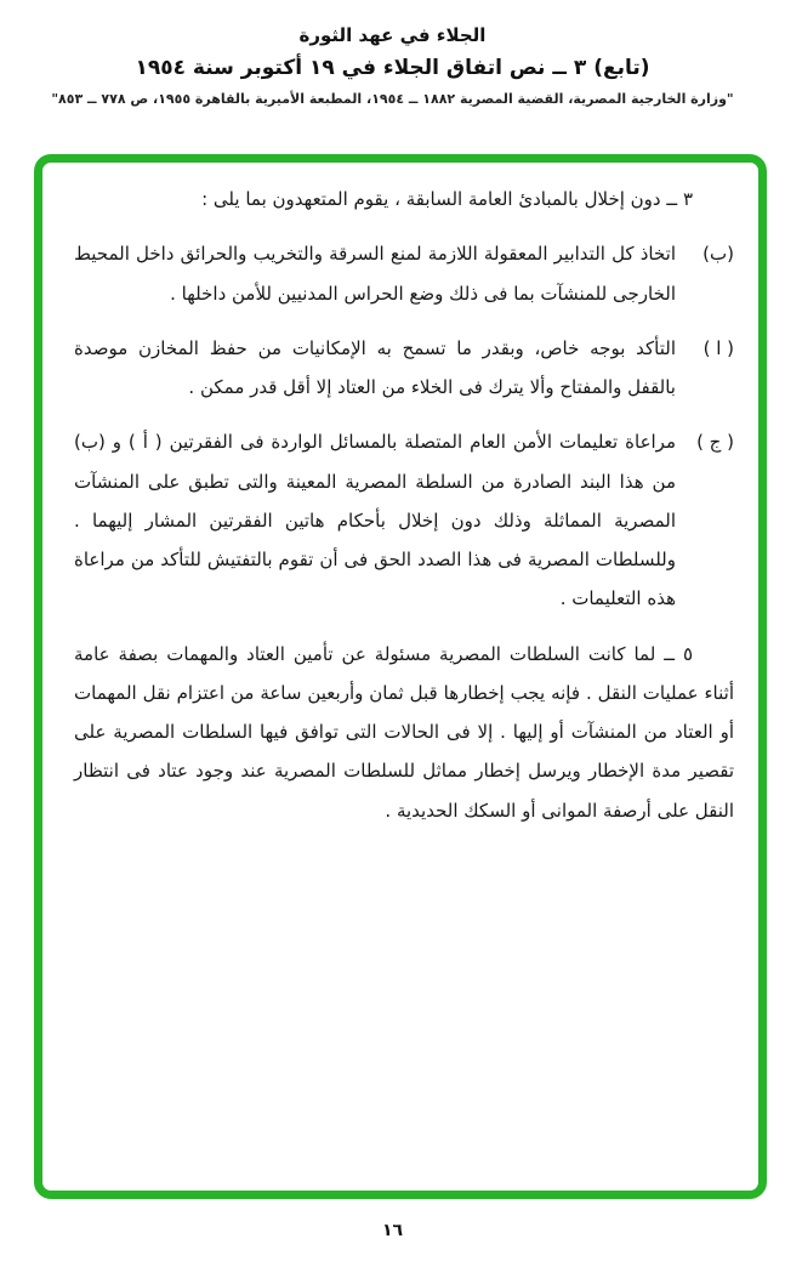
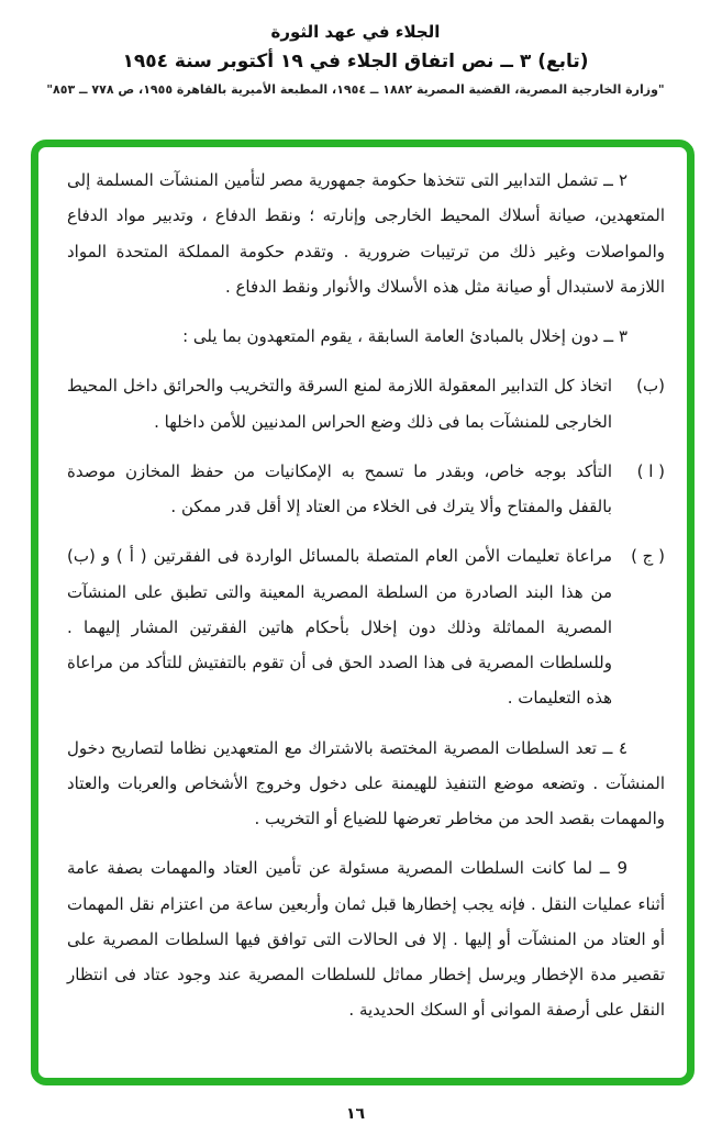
  الجلاء في عهد الثورة
  (تابع) ٣ ــ نص اتفاق الجلاء في ١٩ أكتوبر سنة ١٩٥٤
  "وزارة الخارجية المصرية، القضية المصرية ١٨٨٢ ــ ١٩٥٤، المطبعة الأميرية بالقاهرة ١٩٥٥، ص ٧٧٨ ــ ٨٥٣"
+ ٢ ــ تشمل التدابير التى تتخذها حكومة جمهورية مصر لتأمين المنشآت المسلمة إلى المتعهدين، صيانة أسلاك المحيط الخارجى وإنارته ؛ ونقط الدفاع ، وتدبير مواد الدفاع والمواصلات وغير ذلك من ترتيبات ضرورية . وتقدم حكومة المملكة المتحدة المواد اللازمة لاستبدال أو صيانة مثل هذه الأسلاك والأنوار ونقط الدفاع .
  ٣ ــ دون إخلال بالمبادئ العامة السابقة ، يقوم المتعهدون بما يلى :
  (ب)
  اتخاذ كل التدابير المعقولة اللازمة لمنع السرقة والتخريب والحرائق داخل المحيط الخارجى للمنشآت بما فى ذلك وضع الحراس المدنيين للأمن داخلها .
  ( ا )
  التأكد بوجه خاص، وبقدر ما تسمح به الإمكانيات من حفظ المخازن موصدة بالقفل والمفتاح وألا يترك فى الخلاء من العتاد إلا أقل قدر ممكن .
  ( ج )
  مراعاة تعليمات الأمن العام المتصلة بالمسائل الواردة فى الفقرتين ( أ ) و (ب) من هذا البند الصادرة من السلطة المصرية المعينة والتى تطبق على المنشآت المصرية المماثلة وذلك دون إخلال بأحكام هاتين الفقرتين المشار إليهما . وللسلطات المصرية فى هذا الصدد الحق فى أن تقوم بالتفتيش للتأكد من مراعاة هذه التعليمات .
+ ٤ ــ تعد السلطات المصرية المختصة بالاشتراك مع المتعهدين نظاما لتصاريح دخول المنشآت . وتضعه موضع التنفيذ للهيمنة على دخول وخروج الأشخاص والعربات والعتاد والمهمات بقصد الحد من مخاطر تعرضها للضياع أو التخريب .
- ٥ ــ لما كانت السلطات المصرية مسئولة عن تأمين العتاد والمهمات بصفة عامة أثناء عمليات النقل . فإنه يجب إخطارها قبل ثمان وأربعين ساعة من اعتزام نقل المهمات أو العتاد من المنشآت أو إليها . إلا فى الحالات التى توافق فيها السلطات المصرية على تقصير مدة الإخطار ويرسل إخطار مماثل للسلطات المصرية عند وجود عتاد فى انتظار النقل على أرصفة الموانى أو السكك الحديدية .
+ 9 ــ لما كانت السلطات المصرية مسئولة عن تأمين العتاد والمهمات بصفة عامة أثناء عمليات النقل . فإنه يجب إخطارها قبل ثمان وأربعين ساعة من اعتزام نقل المهمات أو العتاد من المنشآت أو إليها . إلا فى الحالات التى توافق فيها السلطات المصرية على تقصير مدة الإخطار ويرسل إخطار مماثل للسلطات المصرية عند وجود عتاد فى انتظار النقل على أرصفة الموانى أو السكك الحديدية .
  ١٦
